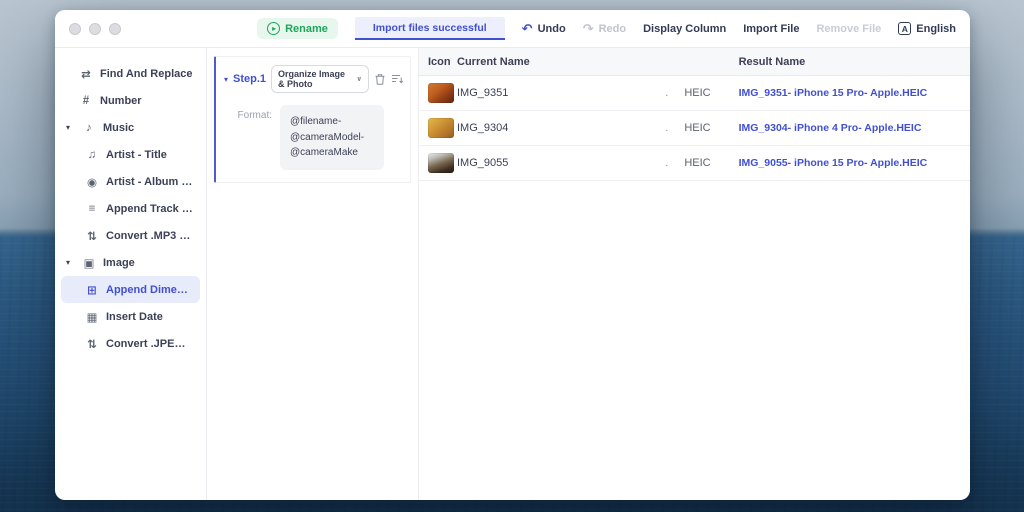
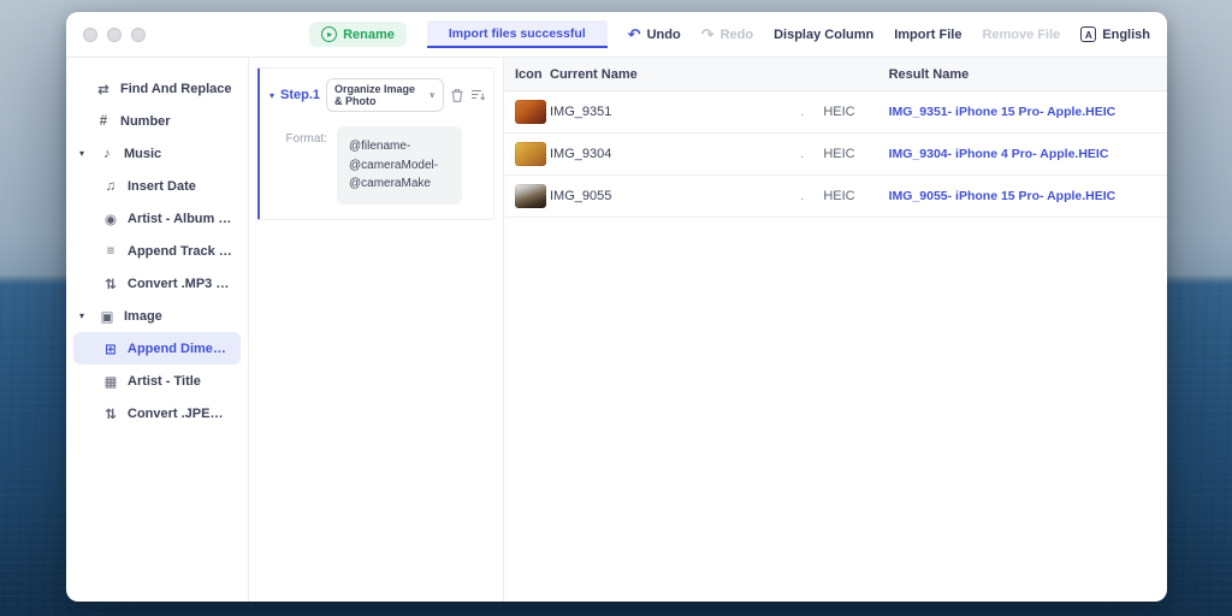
  ▸
  Rename
  Import files successful
  ↶
  Undo
  ↷
  Redo
  Display Column
  Import File
  Remove File
  A
  English
  ⇄
  Find And Replace
  #
  Number
  ▾
  ♪
  Music
  ♫
- Artist - Title
+ Insert Date
  ◉
  Artist - Album - T
  ≡
  Append Track Inf
  ⇅
  Convert .MP3 to
  ▾
  ▣
  Image
  ⊞
  Append Dimensi
  ▦
- Insert Date
+ Artist - Title
  ⇅
  Convert .JPEG to
  ▾
  Step.1
  Organize Image & Photo
  Format:
  @filename-
  @cameraModel-
  @cameraMake
  Icon
  Current Name
  Result Name
  IMG_9351
  .
  HEIC
  IMG_9351- iPhone 15 Pro- Apple.HEIC
  IMG_9304
  .
  HEIC
  IMG_9304- iPhone 4 Pro- Apple.HEIC
  IMG_9055
  .
  HEIC
  IMG_9055- iPhone 15 Pro- Apple.HEIC
